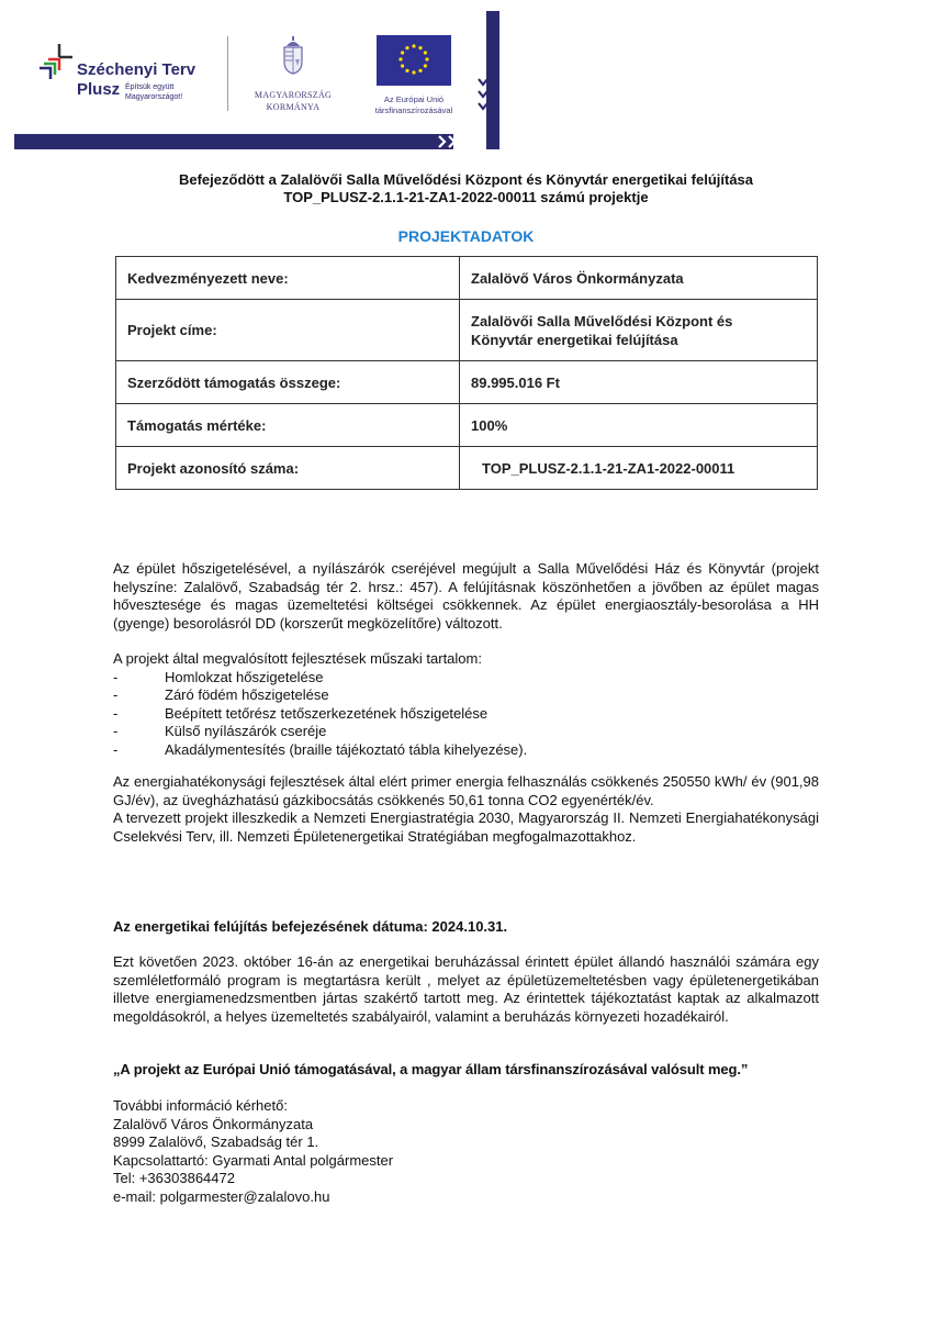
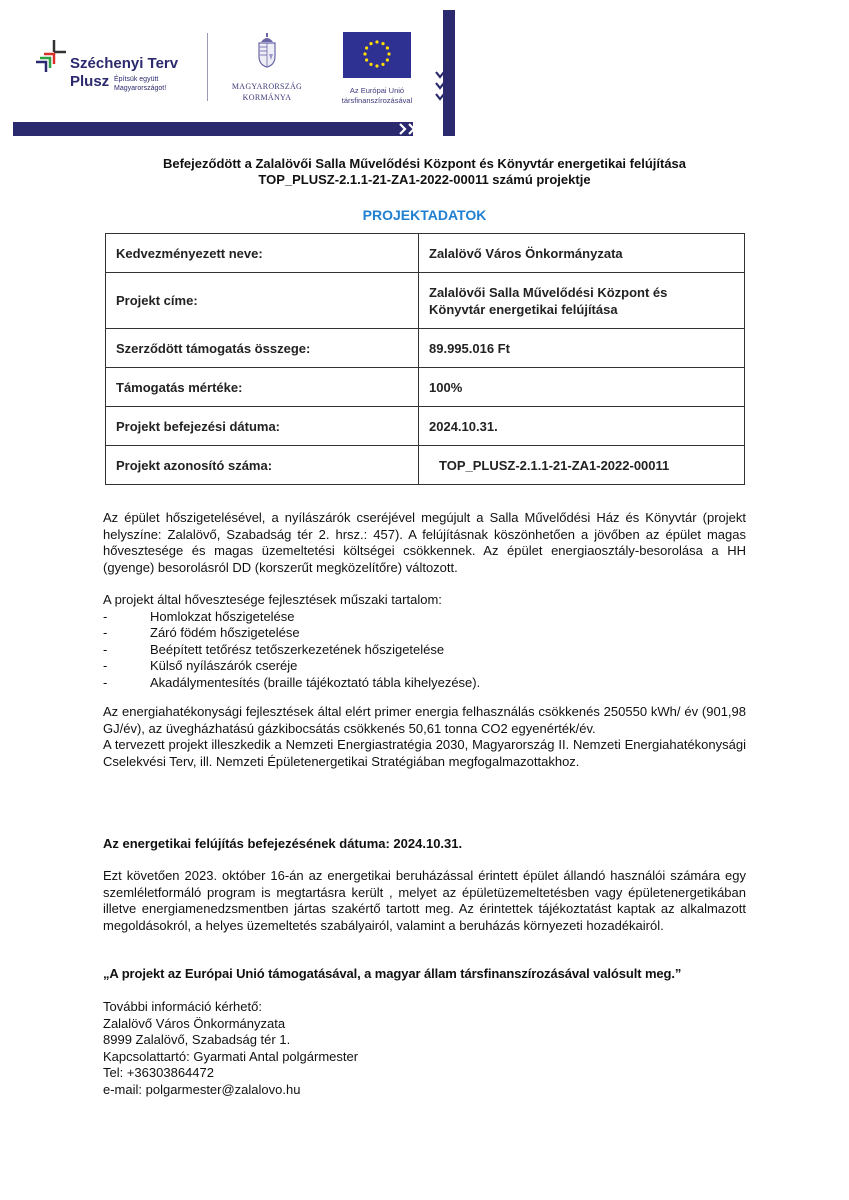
  Széchenyi Terv
  Plusz
  MAGYARORSZÁG
  KORMÁNYA
  Az Európai Unió
  társfinanszírozásával
  Befejeződött a Zalalövői Salla Művelődési Központ és Könyvtár energetikai felújítása
  TOP_PLUSZ-2.1.1-21-ZA1-2022-00011 számú projektje
  PROJEKTADATOK
  Kedvezményezett neve:	Zalalövő Város Önkormányzata
  Projekt címe:	Zalalövői Salla Művelődési Központ és Könyvtár energetikai felújítása
  Szerződött támogatás összege:	89.995.016 Ft
  Támogatás mértéke:	100%
+ Projekt befejezési dátuma:	2024.10.31.
  Projekt azonosító száma:	TOP_PLUSZ-2.1.1-21-ZA1-2022-00011
  Az épület hőszigetelésével, a nyílászárók cseréjével megújult a Salla Művelődési Ház és Könyvtár (projekt helyszíne: Zalalövő, Szabadság tér 2. hrsz.: 457). A felújításnak köszönhetően a jövőben az épület magas hővesztesége és magas üzemeltetési költségei csökkennek. Az épület energiaosztály-besorolása a HH (gyenge) besorolásról DD (korszerűt megközelítőre) változott.
- A projekt által megvalósított fejlesztések műszaki tartalom:
+ A projekt által hővesztesége fejlesztések műszaki tartalom:
  -
  Homlokzat hőszigetelése
  -
  Záró födém hőszigetelése
  -
  Beépített tetőrész tetőszerkezetének hőszigetelése
  -
  Külső nyílászárók cseréje
  -
  Akadálymentesítés (braille tájékoztató tábla kihelyezése).
  Az energiahatékonysági fejlesztések által elért primer energia felhasználás csökkenés 250550 kWh/ év (901,98 GJ/év), az üvegházhatású gázkibocsátás csökkenés 50,61 tonna CO2 egyenérték/év.
  A tervezett projekt illeszkedik a Nemzeti Energiastratégia 2030, Magyarország II. Nemzeti Energiahatékonysági Cselekvési Terv, ill. Nemzeti Épületenergetikai Stratégiában megfogalmazottakhoz.
  Az energetikai felújítás befejezésének dátuma: 2024.10.31.
  Ezt követően 2023. október 16-án az energetikai beruházással érintett épület állandó használói számára egy szemléletformáló program is megtartásra került , melyet az épületüzemeltetésben vagy épületenergetikában illetve energiamenedzsmentben jártas szakértő tartott meg. Az érintettek tájékoztatást kaptak az alkalmazott megoldásokról, a helyes üzemeltetés szabályairól, valamint a beruházás környezeti hozadékairól.
  „A projekt az Európai Unió támogatásával, a magyar állam társfinanszírozásával valósult meg.”
  További információ kérhető:
  Zalalövő Város Önkormányzata
  8999 Zalalövő, Szabadság tér 1.
  Kapcsolattartó: Gyarmati Antal polgármester
  Tel: +36303864472
  e-mail: polgarmester@zalalovo.hu
